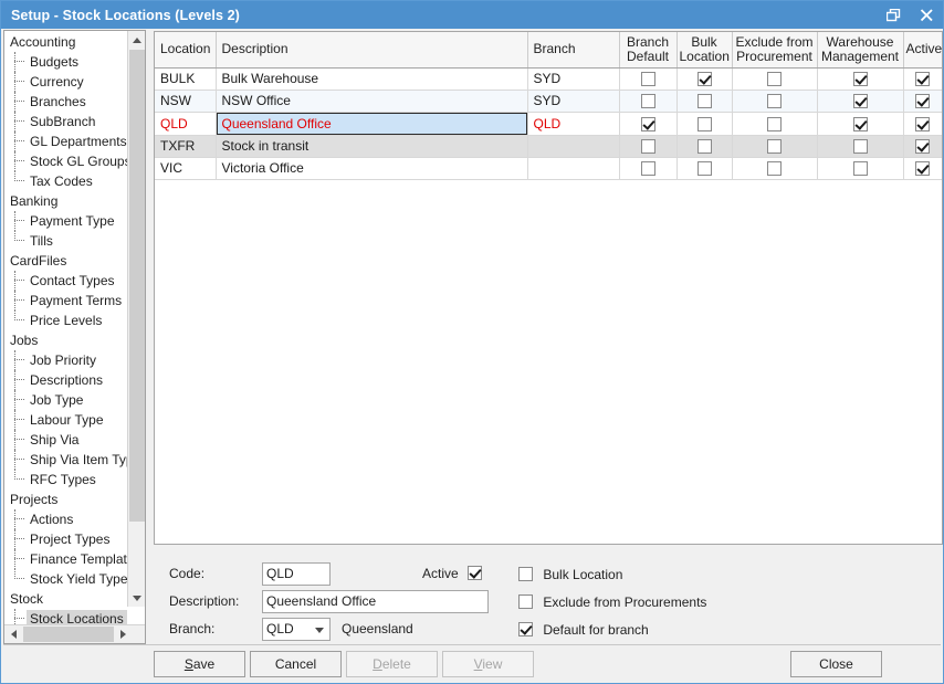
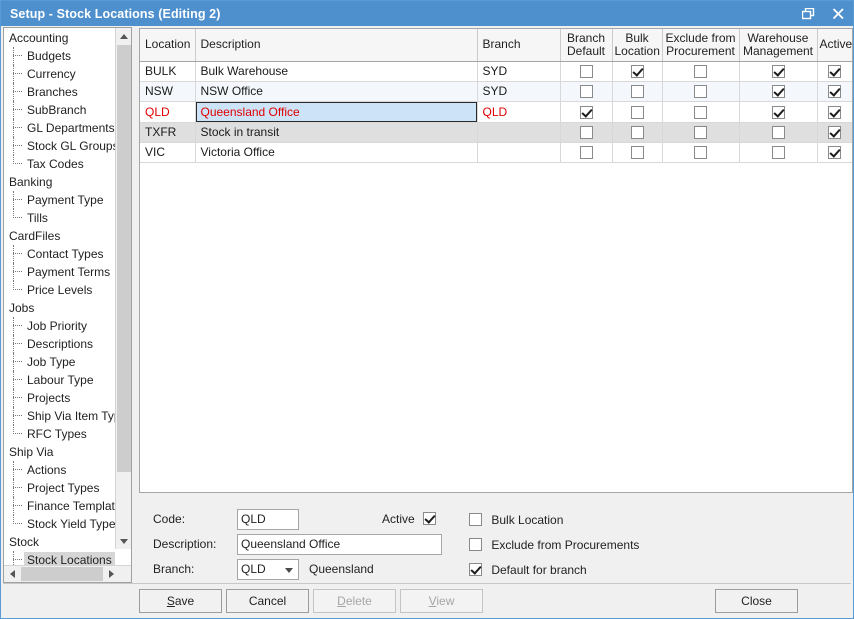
- Setup - Stock Locations (Levels 2)
+ Setup - Stock Locations (Editing 2)
  Accounting
  Budgets
  Currency
  Branches
  SubBranch
  GL Departments
  Stock GL Group
  Tax Codes
  Banking
  Payment Type
  Tills
  CardFiles
  Contact Types
  Payment Terms
  Price Levels
  Jobs
  Job Priority
  Descriptions
  Job Type
  Labour Type
- Ship Via
+ Projects
  Ship Via Item Ty
  RFC Types
- Projects
+ Ship Via
  Actions
  Project Types
  Finance Templat
  Stock Yield Type
  Stock
  Stock Locations
  Location	Description	Branch	Branch Default	Bulk Location	Exclude from Procurement	Warehouse Management	Active
  BULK	Bulk Warehouse	SYD
  NSW	NSW Office	SYD
  QLD	Queensland Office	QLD
  TXFR	Stock in transit
  VIC	Victoria Office
  Code:
  QLD
  Active
  Description:
  Queensland Office
  Branch:
  QLD
  Queensland
  Bulk Location
  Exclude from Procurements
  Default for branch
  Save
  Cancel
  Delete
  View
  Close
